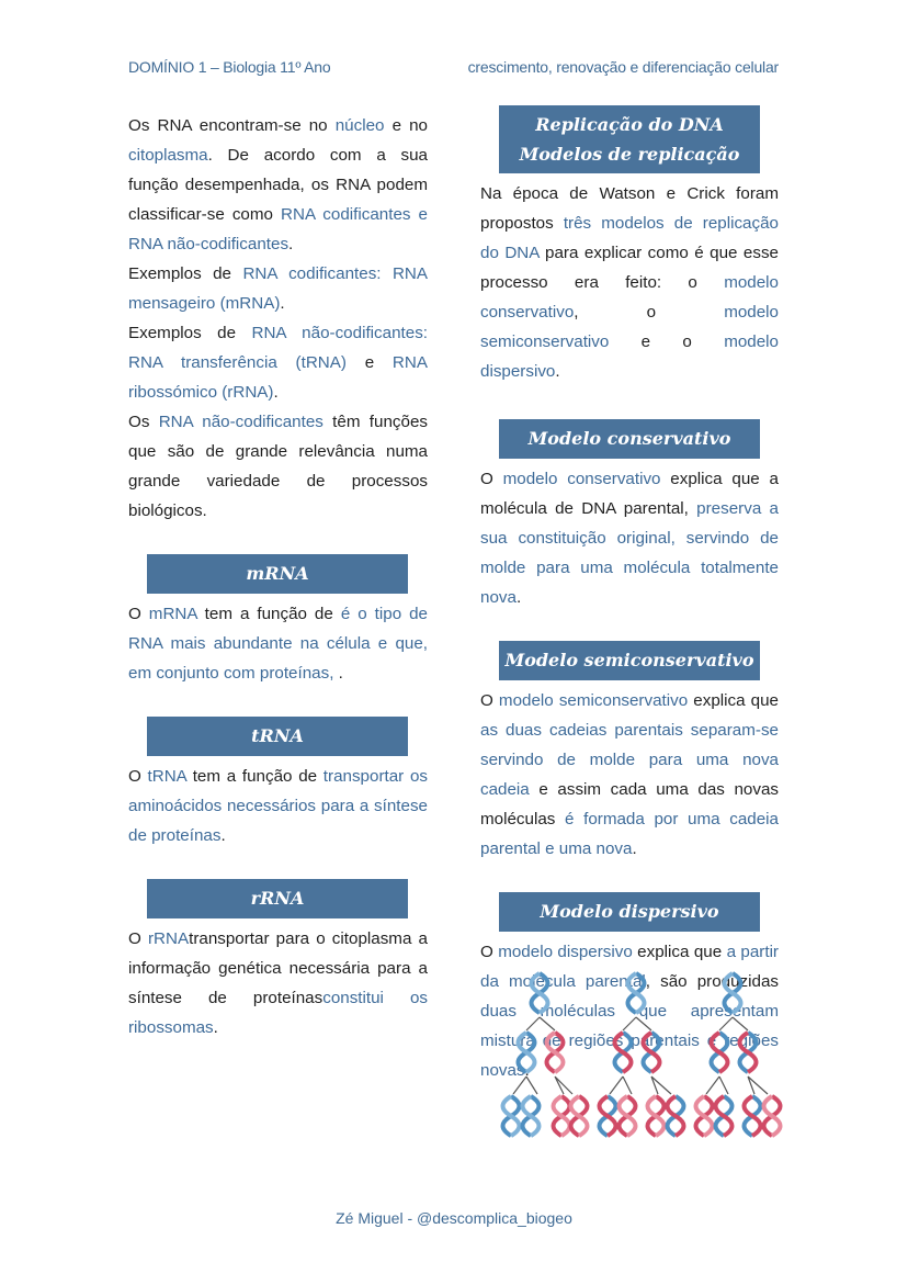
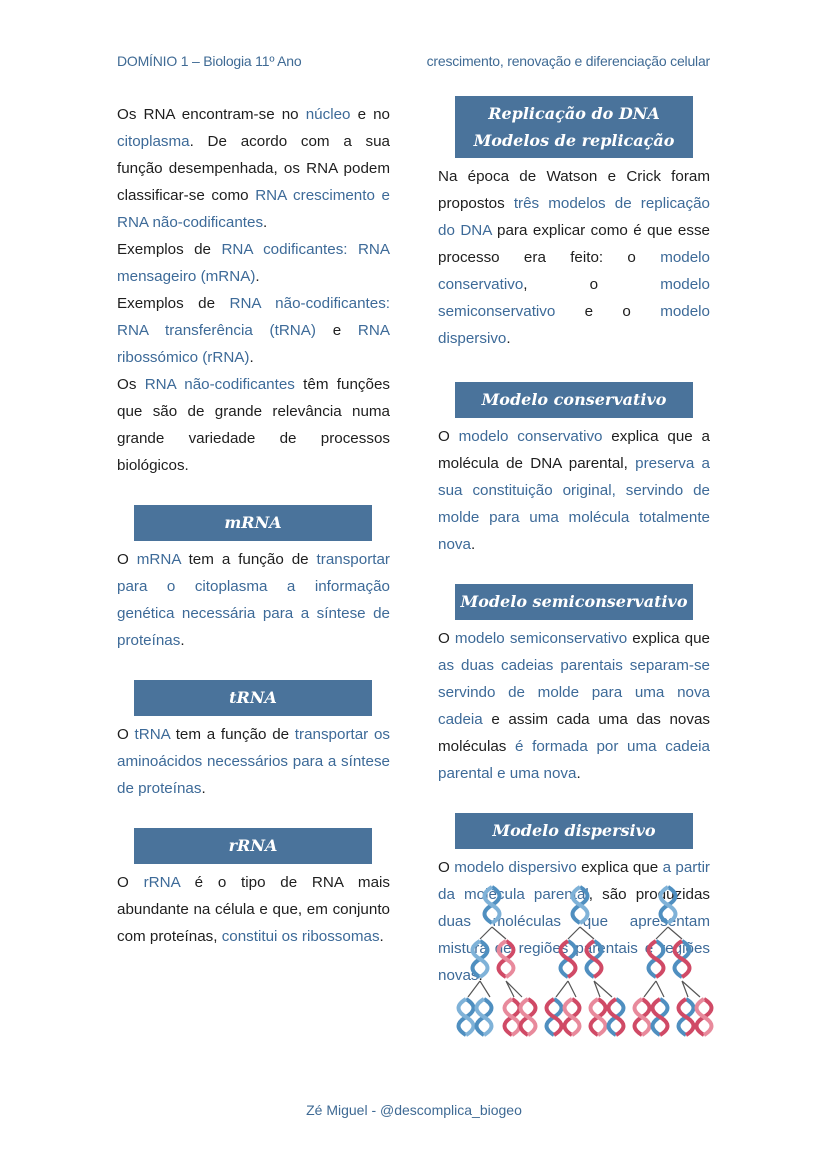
  DOMÍNIO 1 – Biologia 11º Ano
  crescimento, renovação e diferenciação celular
- Os RNA encontram-se no núcleo e no citoplasma. De acordo com a sua função desempenhada, os RNA podem classificar-se como RNA codificantes e RNA não-codificantes.
+ Os RNA encontram-se no núcleo e no citoplasma. De acordo com a sua função desempenhada, os RNA podem classificar-se como RNA crescimento e RNA não-codificantes.
  Exemplos de RNA codificantes: RNA mensageiro (mRNA).
  Exemplos de RNA não-codificantes: RNA transferência (tRNA) e RNA ribossómico (rRNA).
  Os RNA não-codificantes têm funções que são de grande relevância numa grande variedade de processos biológicos.
  mRNA
- O mRNA tem a função de é o tipo de RNA mais abundante na célula e que, em conjunto com proteínas, .
+ O mRNA tem a função de transportar para o citoplasma a informação genética necessária para a síntese de proteínas.
  tRNA
  O tRNA tem a função de transportar os aminoácidos necessários para a síntese de proteínas.
  rRNA
- O rRNAtransportar para o citoplasma a informação genética necessária para a síntese de proteínasconstitui os ribossomas.
+ O rRNA é o tipo de RNA mais abundante na célula e que, em conjunto com proteínas, constitui os ribossomas.
  Replicação do DNA
  Modelos de replicação
  Na época de Watson e Crick foram propostos três modelos de replicação do DNA para explicar como é que esse processo era feito: o modelo conservativo, o modelo semiconservativo e o modelo dispersivo.
  Modelo conservativo
  O modelo conservativo explica que a molécula de DNA parental, preserva a sua constituição original, servindo de molde para uma molécula totalmente nova.
  Modelo semiconservativo
  O modelo semiconservativo explica que as duas cadeias parentais separam-se servindo de molde para uma nova cadeia e assim cada uma das novas moléculas é formada por uma cadeia parental e uma nova.
  Modelo dispersivo
  O modelo dispersivo explica que a partir da moéula parenta , são prouzidas duas moléculas que aprentam misturae regiões prntaisegies nova
  Zé Miguel - @descomplica_biogeo
